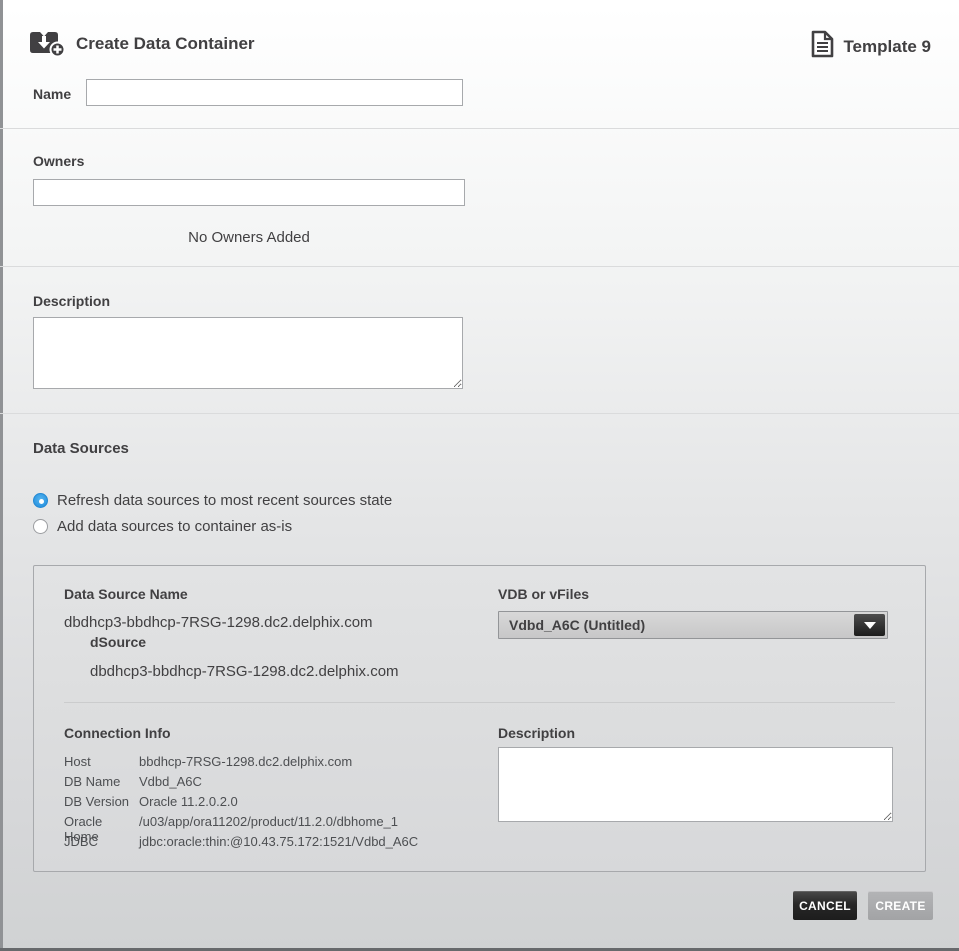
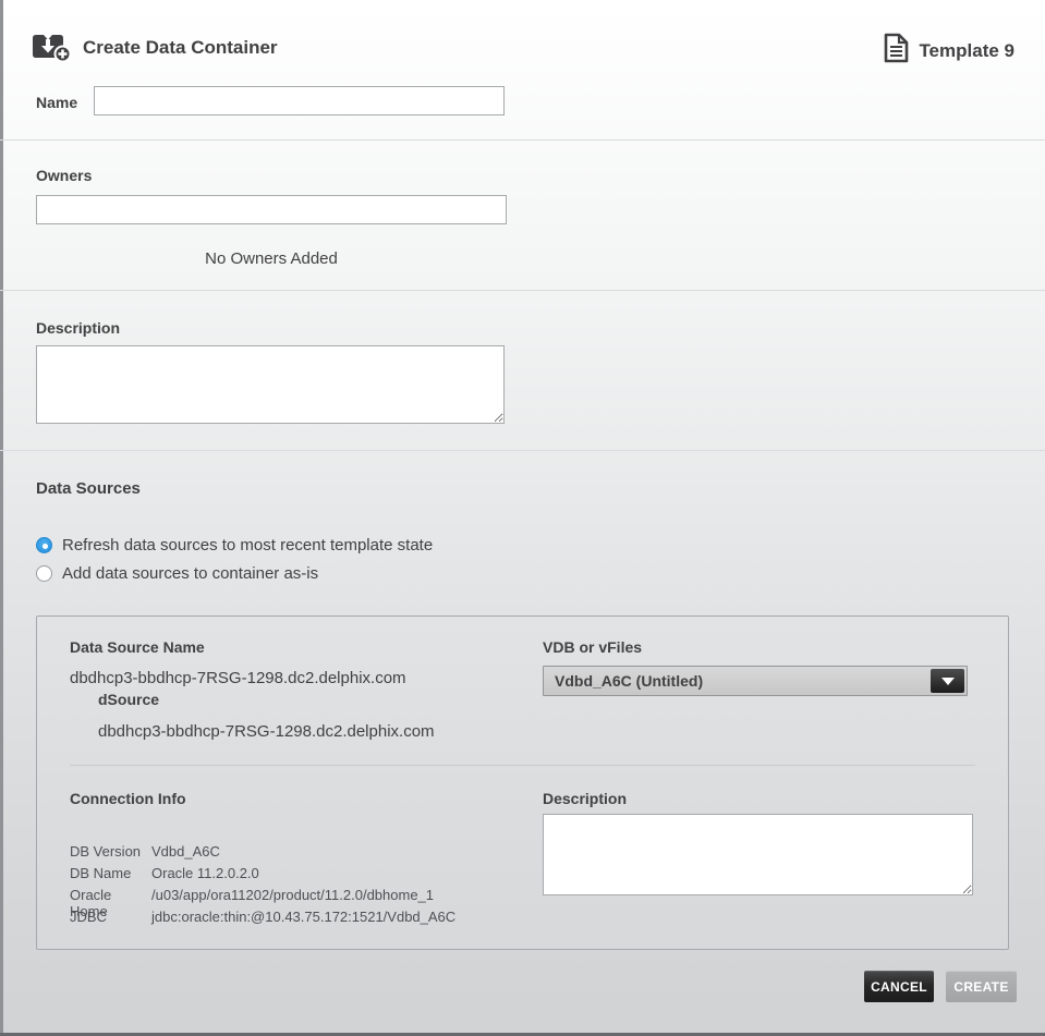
  Create Data Container
  Template 9
  Name
  Owners
  No Owners Added
  Description
  Data Sources
- Refresh data sources to most recent sources state
+ Refresh data sources to most recent template state
  Add data sources to container as-is
  Data Source Name
  VDB or vFiles
  dbdhcp3-bbdhcp-7RSG-1298.dc2.delphix.com
  Vdbd_A6C (Untitled)
  dSource
  dbdhcp3-bbdhcp-7RSG-1298.dc2.delphix.com
  Connection Info
  Description
- Host
- bbdhcp-7RSG-1298.dc2.delphix.com
- DB Name
+ DB Version
  Vdbd_A6C
- DB Version
+ DB Name
  Oracle 11.2.0.2.0
  Oracle Home
  /u03/app/ora11202/product/11.2.0/dbhome_1
  JDBC
  jdbc:oracle:thin:@10.43.75.172:1521/Vdbd_A6C
  CANCEL
  CREATE
